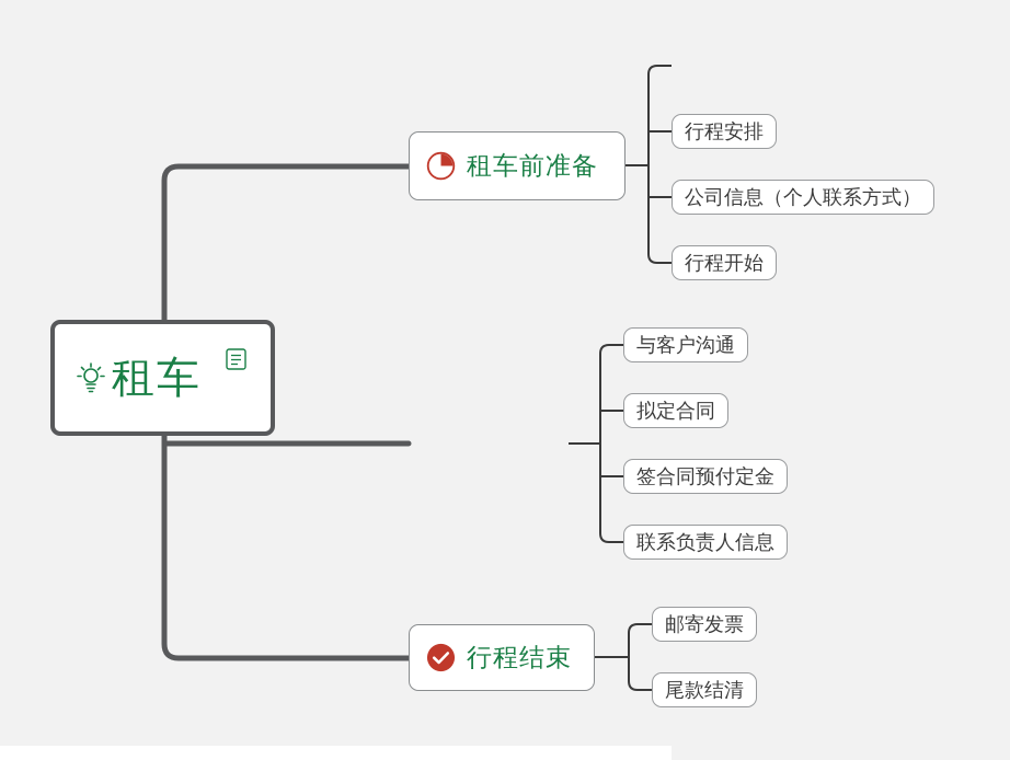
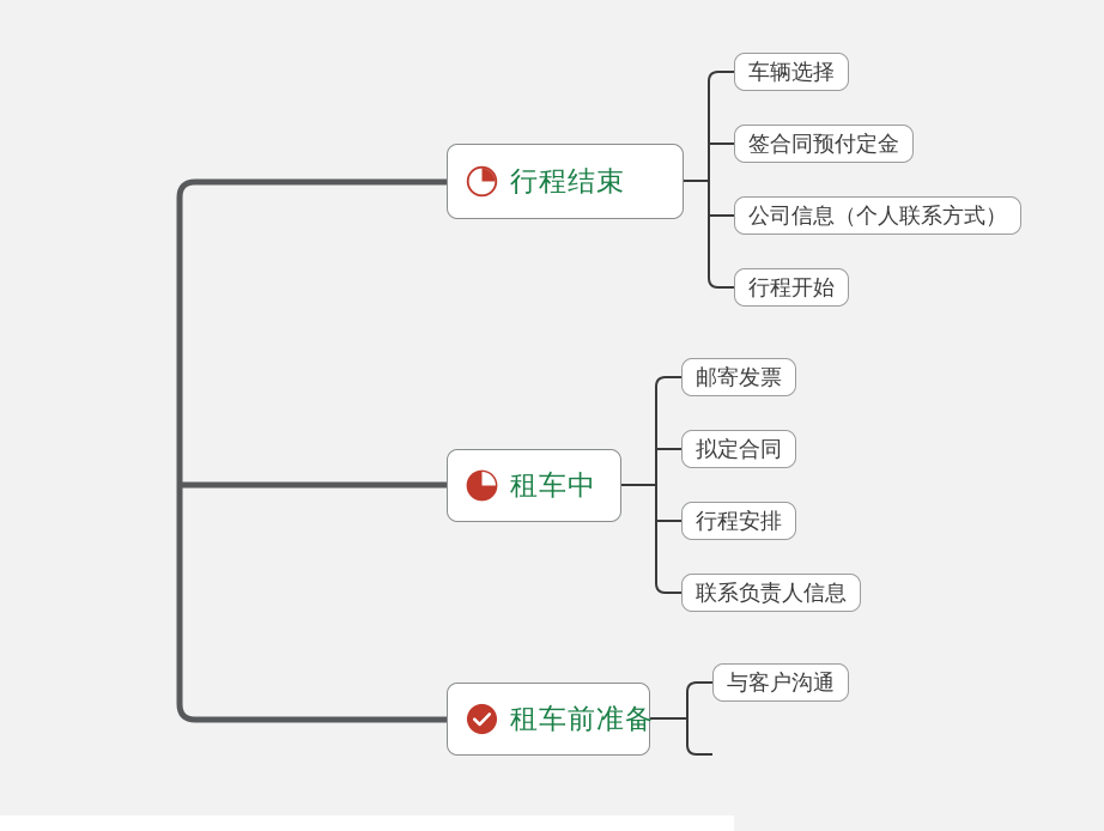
- 租车
- 租车前准备
+ 行程结束
+ 车辆选择
- 行程安排
+ 签合同预付定金
  公司信息（个人联系方式）
  行程开始
+ 租车中
- 与客户沟通
+ 邮寄发票
  拟定合同
- 签合同预付定金
+ 行程安排
  联系负责人信息
- 行程结束
+ 租车前准备
- 邮寄发票
+ 与客户沟通
- 尾款结清
